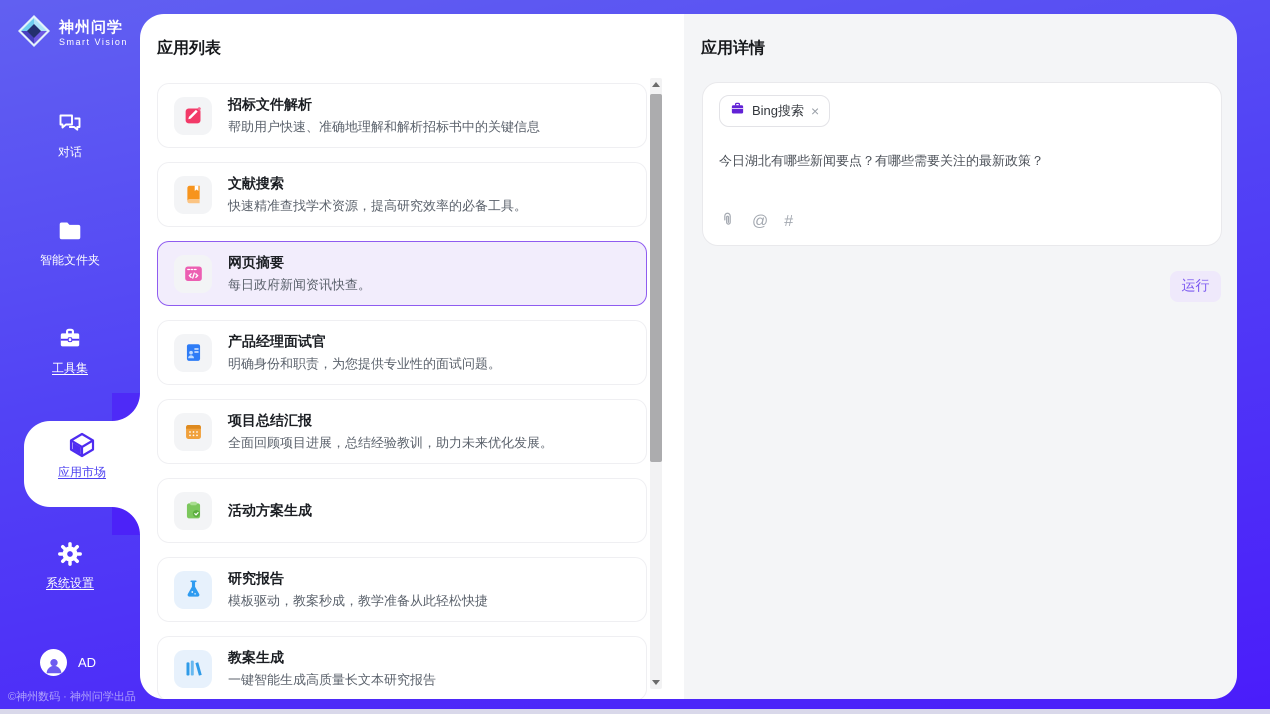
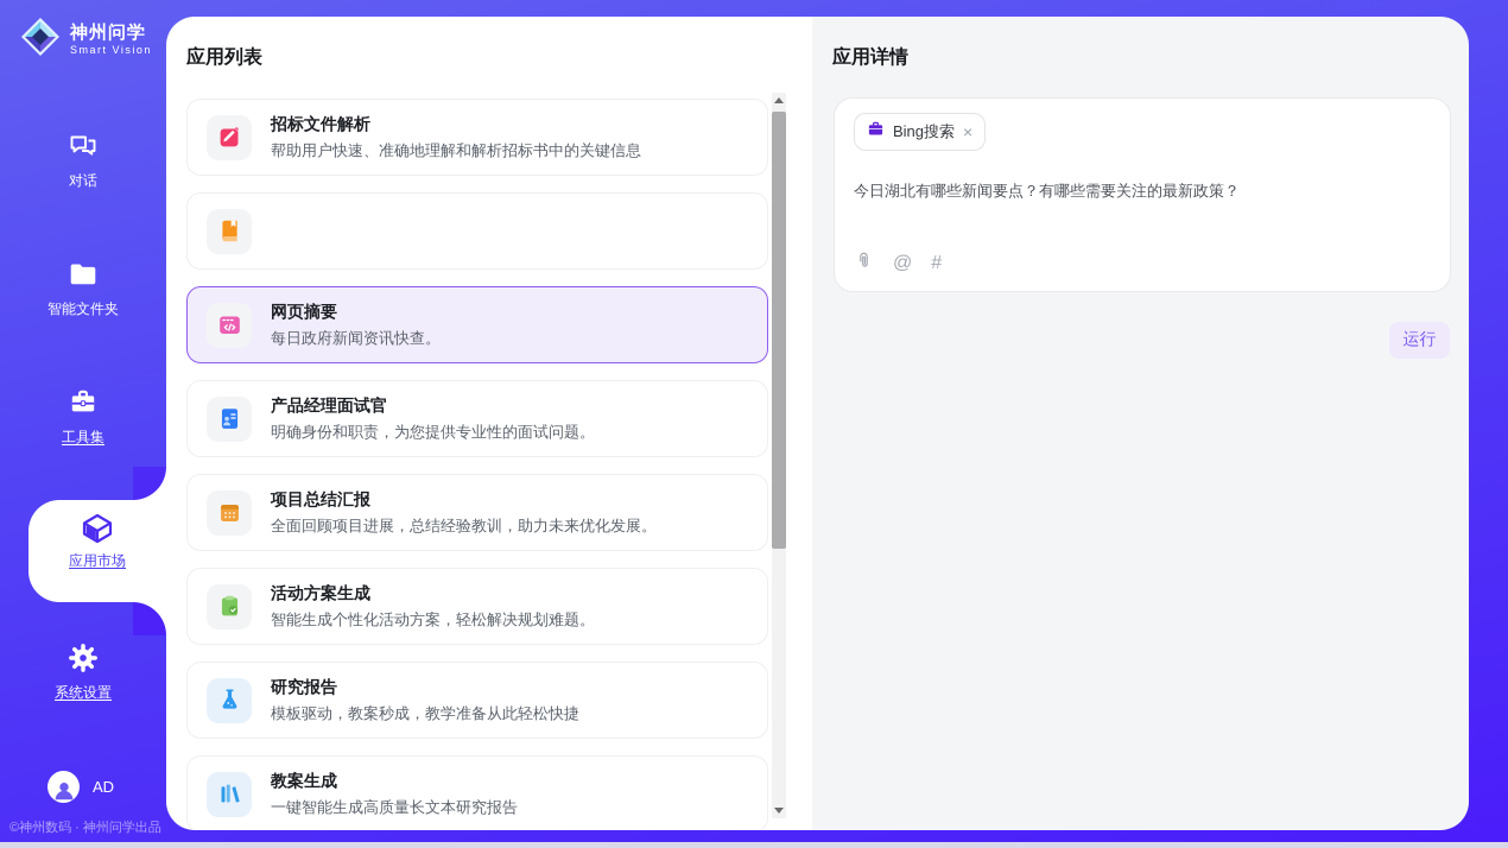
  神州问学
  Smart Vision
  对话
  智能文件夹
  工具集
  应用市场
  系统设置
  AD
  ©神州数码 · 神州问学出品
  应用列表
  招标文件解析
  帮助用户快速、准确地理解和解析招标书中的关键信息
- 文献搜索
- 快速精准查找学术资源，提高研究效率的必备工具。
  网页摘要
  每日政府新闻资讯快查。
  产品经理面试官
  明确身份和职责，为您提供专业性的面试问题。
  项目总结汇报
  全面回顾项目进展，总结经验教训，助力未来优化发展。
  活动方案生成
+ 智能生成个性化活动方案，轻松解决规划难题。
  研究报告
  模板驱动，教案秒成，教学准备从此轻松快捷
  教案生成
  一键智能生成高质量长文本研究报告
  应用详情
  Bing搜索
  ×
  今日湖北有哪些新闻要点？有哪些需要关注的最新政策？
  @
  #
  运行
